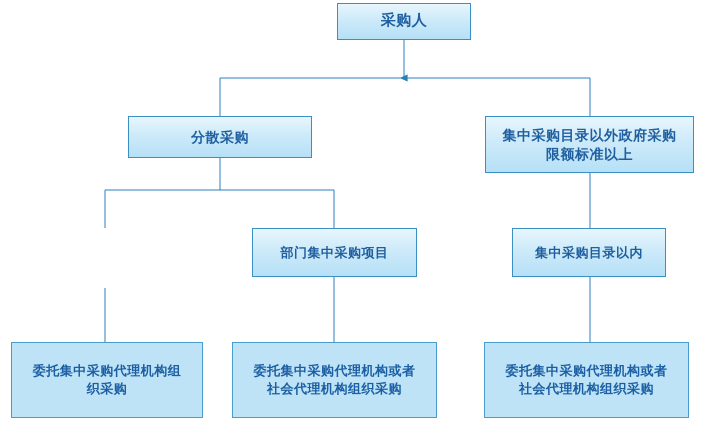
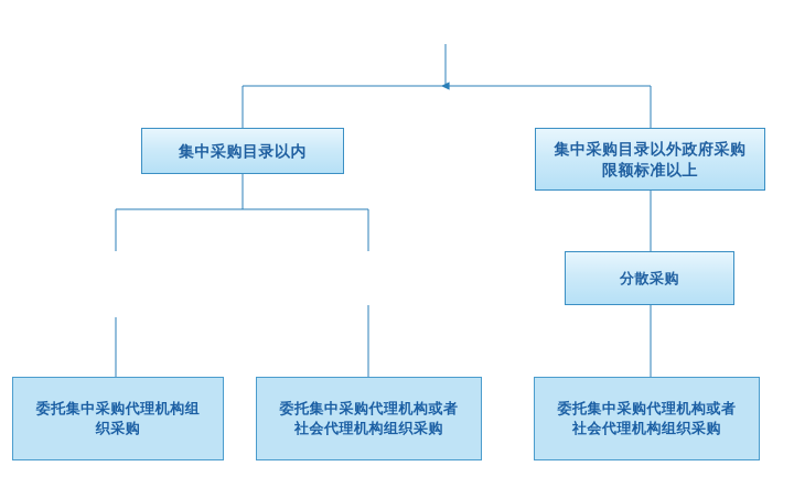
- 采购人
- 分散采购
+ 集中采购目录以内
  集中采购目录以外政府采购
  限额标准以上
- 部门集中采购项目
- 集中采购目录以内
+ 分散采购
  委托集中采购代理机构组
  织采购
  委托集中采购代理机构或者
  社会代理机构组织采购
  委托集中采购代理机构或者
  社会代理机构组织采购
